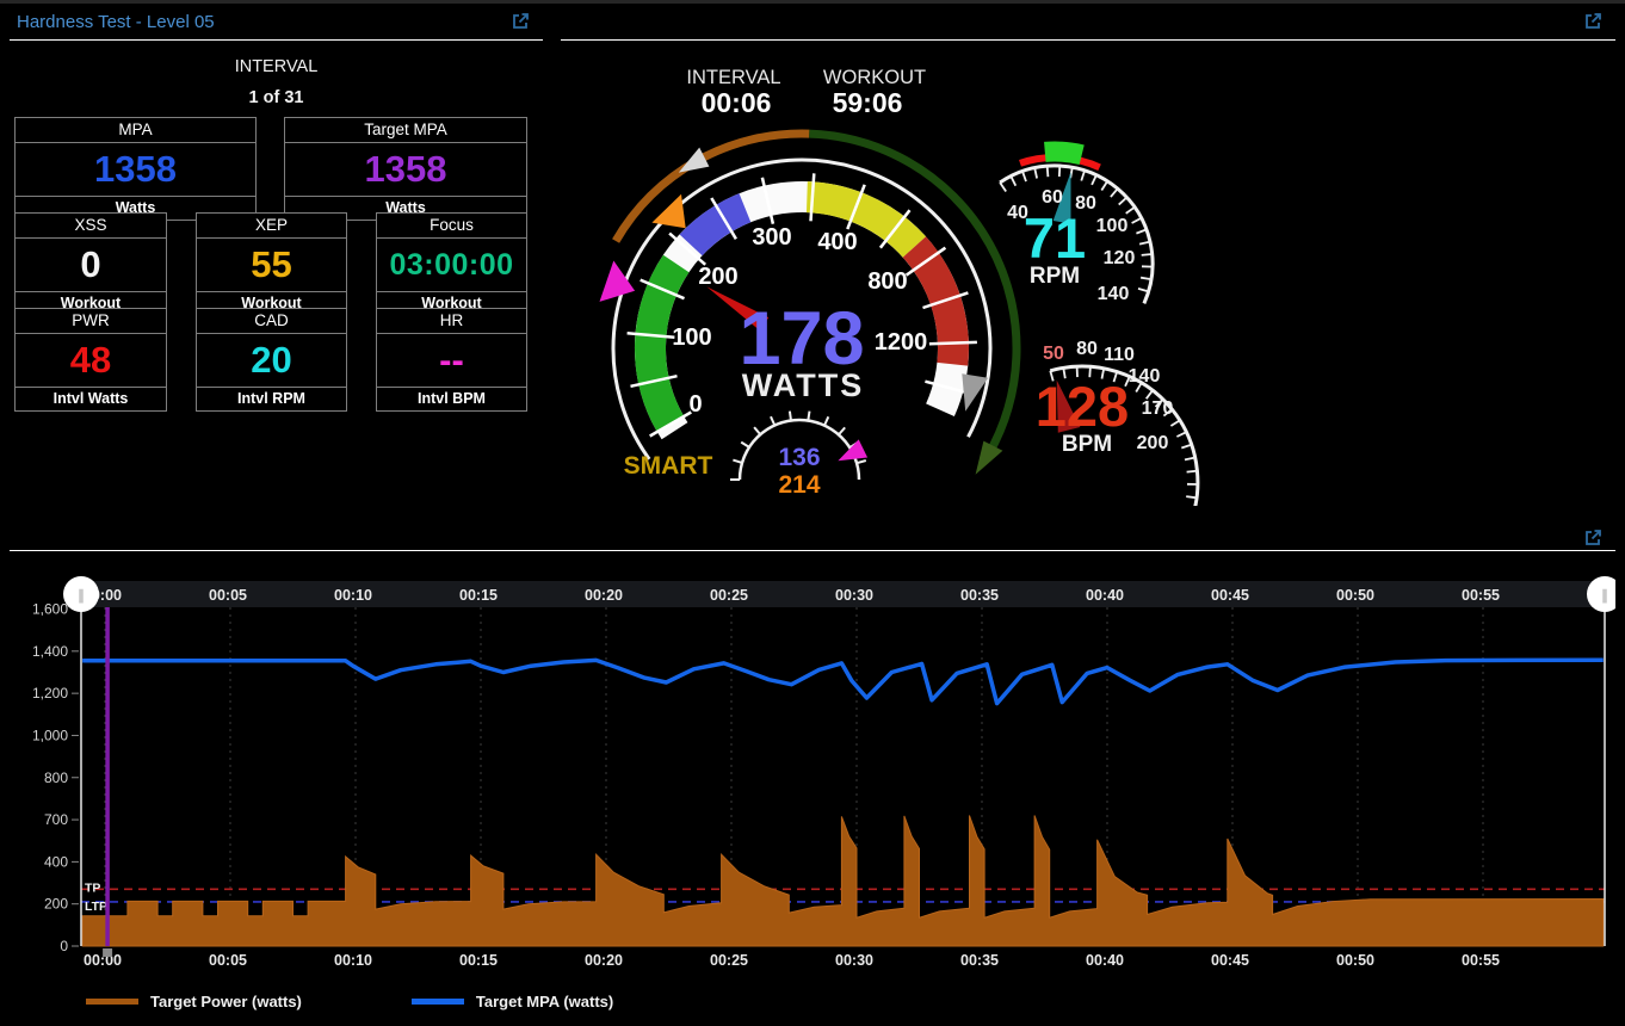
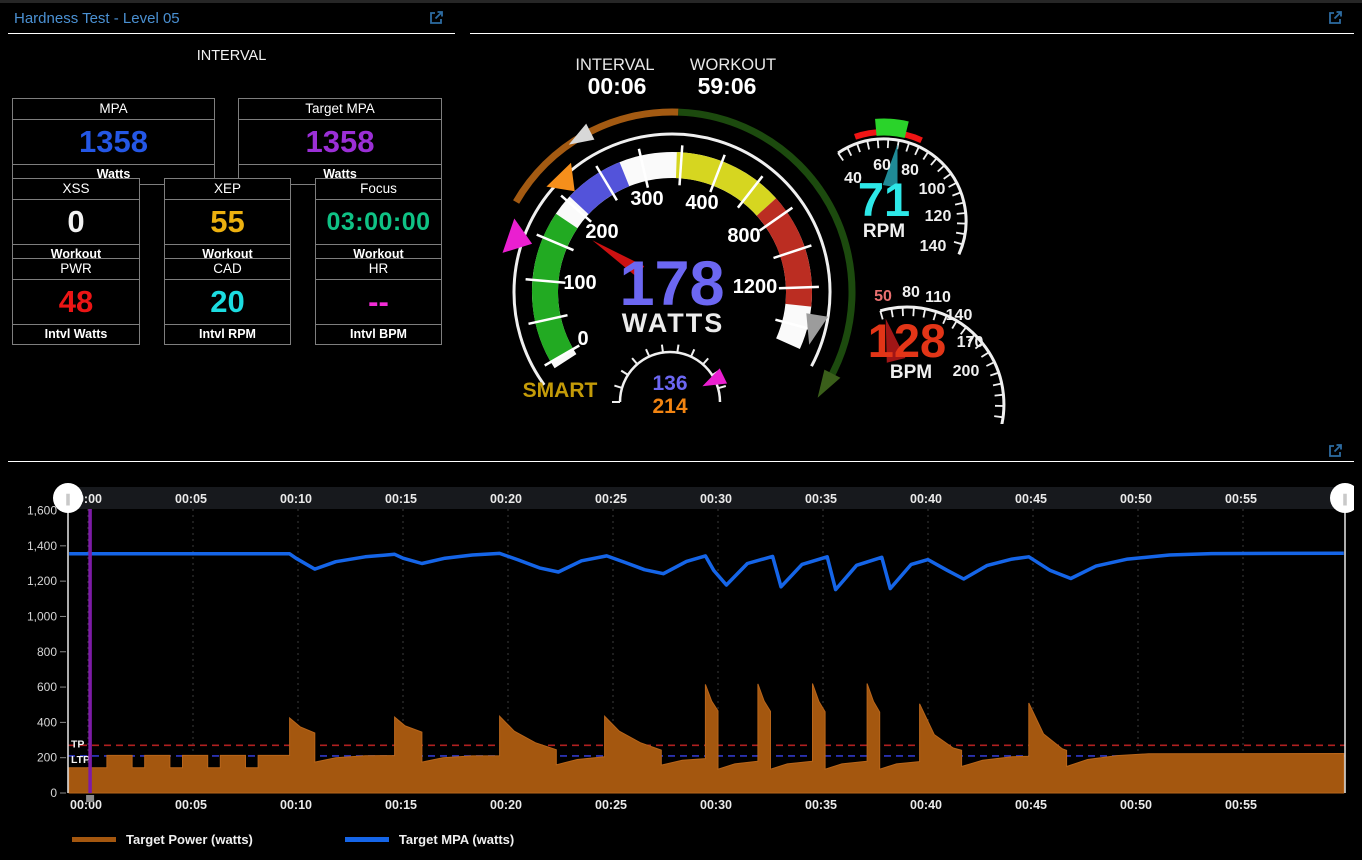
  Hardness Test - Level 05
  INTERVAL
- 1 of 31
  MPA
  1358
  Watts
  Target MPA
  1358
  Watts
  XSS
  0
  Workout
  XEP
  55
  Workout
  Focus
  03:00:00
  Workout
  PWR
  48
  Intvl Watts
  CAD
  20
  Intvl RPM
  HR
  --
  Intvl BPM
  INTERVAL
  00:06
  WORKOUT
  59:06
  0
  100
  200
  300
  400
  800
  1200
  178
  WATTS
  SMART
  136
  214
  40
  60
  80
  100
  120
  140
  71
  RPM
  50
  80
  110
  140
  170
  200
  128
  BPM
  00:00
  00:05
  00:05
  00:10
  00:10
  00:15
  00:15
  00:20
  00:20
  00:25
  00:25
  00:30
  00:30
  00:35
  00:35
  00:40
  00:40
  00:45
  00:45
  00:50
  00:50
  00:55
  00:55
  0
  200
  400
- 700
+ 600
  800
  1,000
  1,200
  1,400
  1,600
  TP
  LTP
  ∥
  ∥
  Target Power (watts)
  Target MPA (watts)
